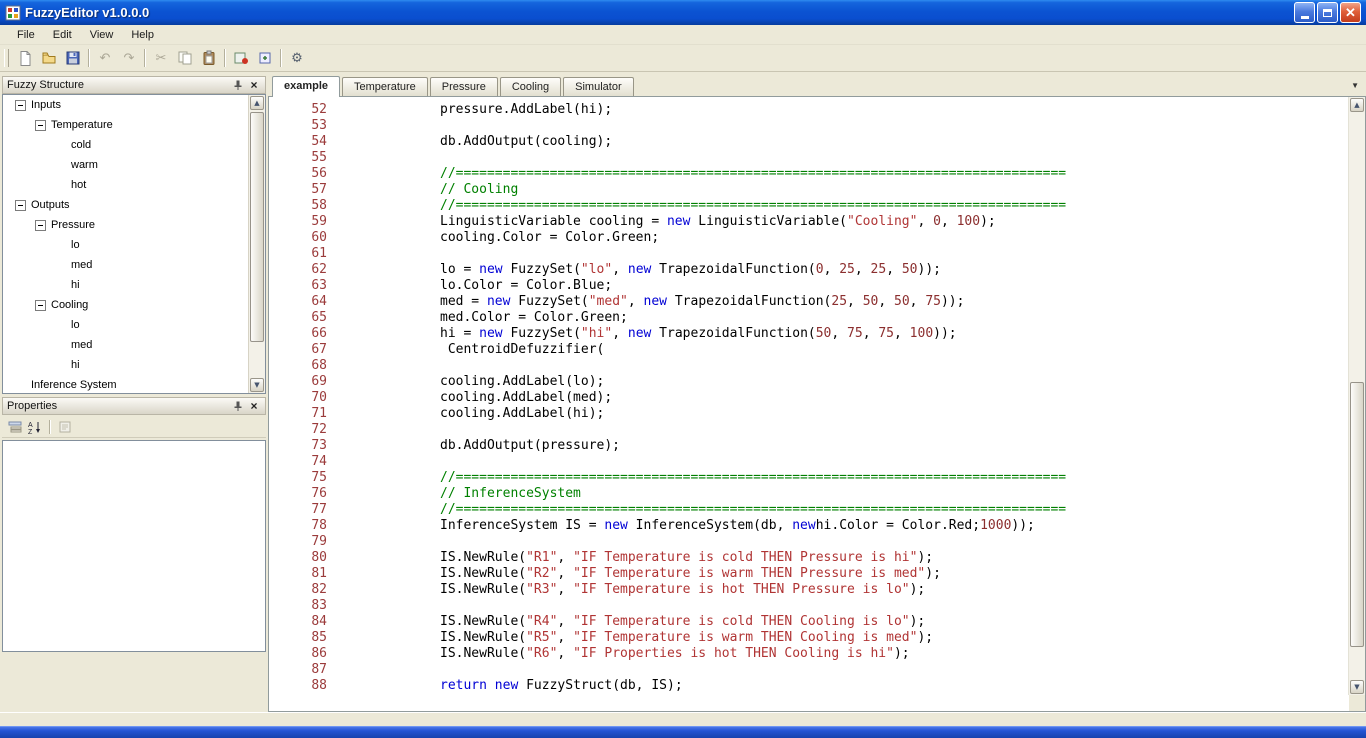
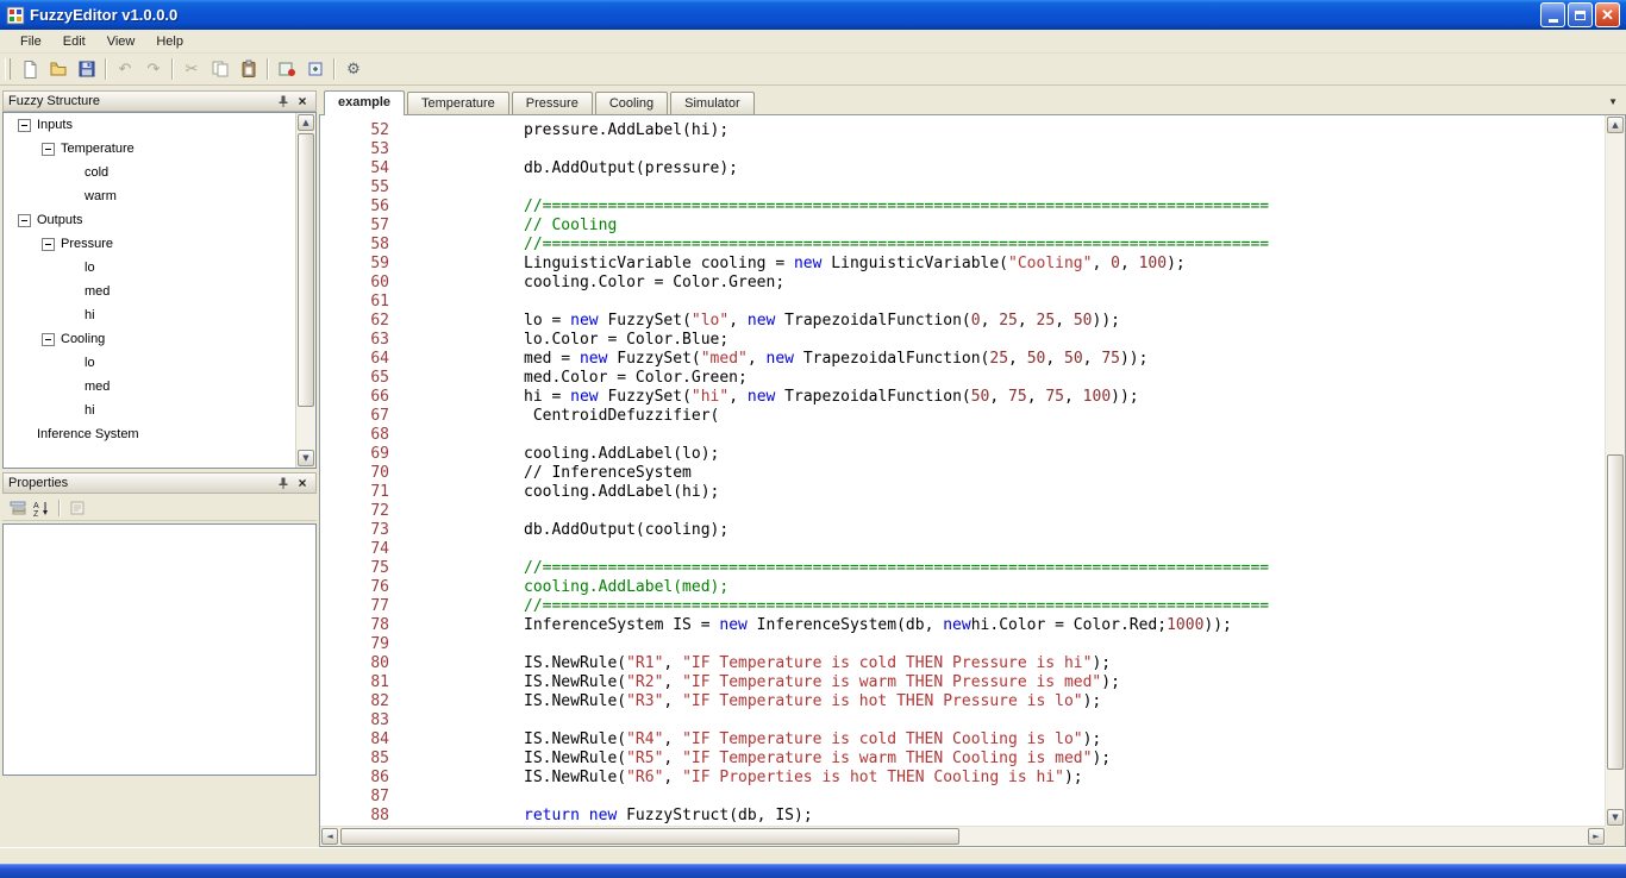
  FuzzyEditor v1.0.0.0
  ✕
  File
  Edit
  View
  Help
  ↶
  ↷
  ✂
  ⚙
  Fuzzy Structure
  ×
  Inputs
  Temperature
  cold
  warm
- hot
  Outputs
  Pressure
  lo
  med
  hi
  Cooling
  lo
  med
  hi
  Inference System
  ▲
  ▼
  Properties
  ×
  ▼
  example
  Temperature
  Pressure
  Cooling
  Simulator
  52 pressure.AddLabel(hi);
  53
- 54 db.AddOutput(cooling);
+ 54 db.AddOutput(pressure);
  55
  56 //==============================================================================
  57 // Cooling
  58 //==============================================================================
  59 LinguisticVariable cooling = new LinguisticVariable("Cooling", 0, 100);
  60 cooling.Color = Color.Green;
  61
  62 lo = new FuzzySet("lo", new TrapezoidalFunction(0, 25, 25, 50));
  63 lo.Color = Color.Blue;
  64 med = new FuzzySet("med", new TrapezoidalFunction(25, 50, 50, 75));
  65 med.Color = Color.Green;
  66 hi = new FuzzySet("hi", new TrapezoidalFunction(50, 75, 75, 100));
  67 CentroidDefuzzifier(
  68
  69 cooling.AddLabel(lo);
- 70 cooling.AddLabel(med);
+ 70 // InferenceSystem
  71 cooling.AddLabel(hi);
  72
- 73 db.AddOutput(pressure);
+ 73 db.AddOutput(cooling);
  74
  75 //==============================================================================
- 76 // InferenceSystem
+ 76 cooling.AddLabel(med);
  77 //==============================================================================
  78 InferenceSystem IS = new InferenceSystem(db, newhi.Color = Color.Red;1000));
  79
  80 IS.NewRule("R1", "IF Temperature is cold THEN Pressure is hi");
  81 IS.NewRule("R2", "IF Temperature is warm THEN Pressure is med");
  82 IS.NewRule("R3", "IF Temperature is hot THEN Pressure is lo");
  83
  84 IS.NewRule("R4", "IF Temperature is cold THEN Cooling is lo");
  85 IS.NewRule("R5", "IF Temperature is warm THEN Cooling is med");
  86 IS.NewRule("R6", "IF Properties is hot THEN Cooling is hi");
  87
  88 return new FuzzyStruct(db, IS);
  ▲
  ▼
+ ◄
+ ►
